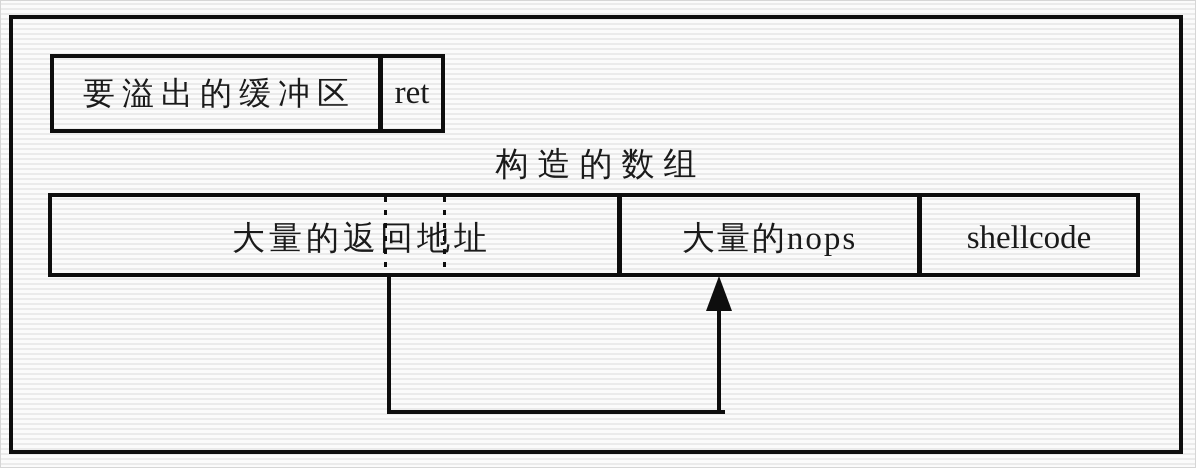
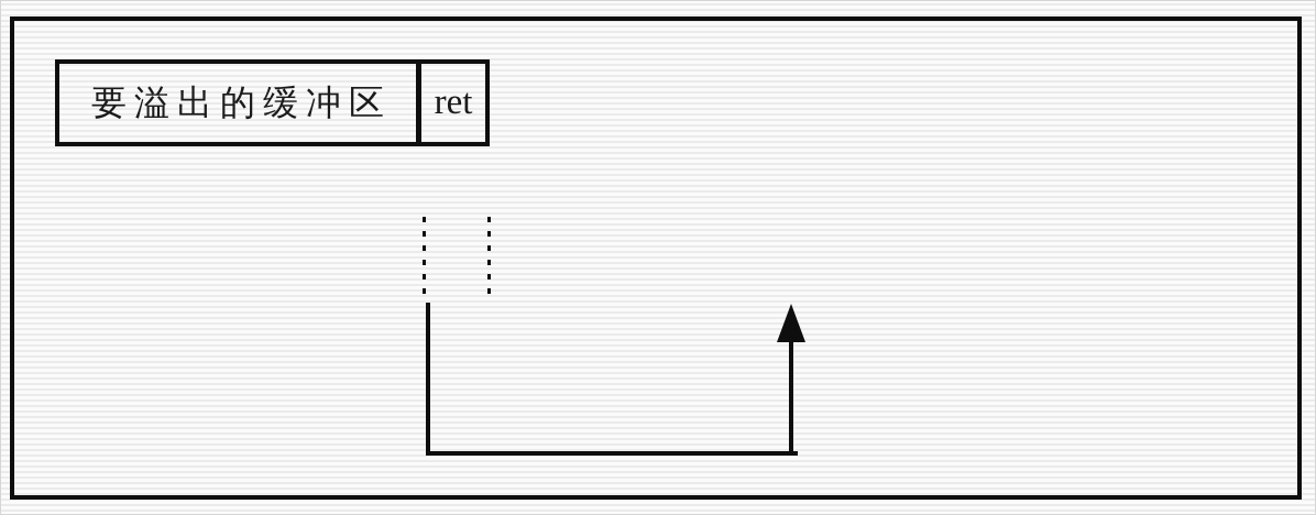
  要溢出的缓冲区
  ret
- 构造的数组
- 大量的返回地址
- 大量的nops
- shellcode
